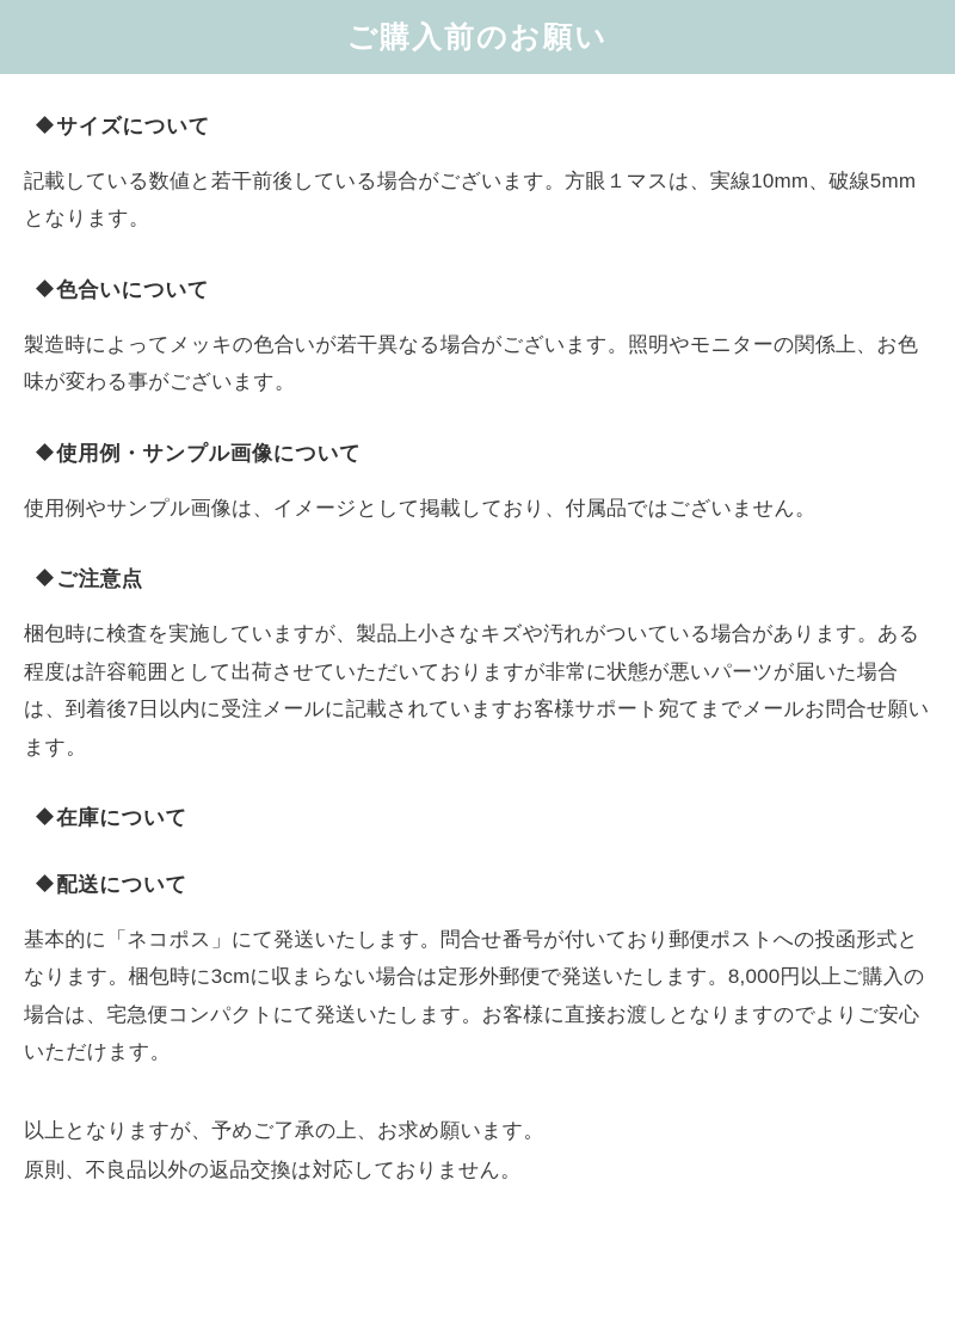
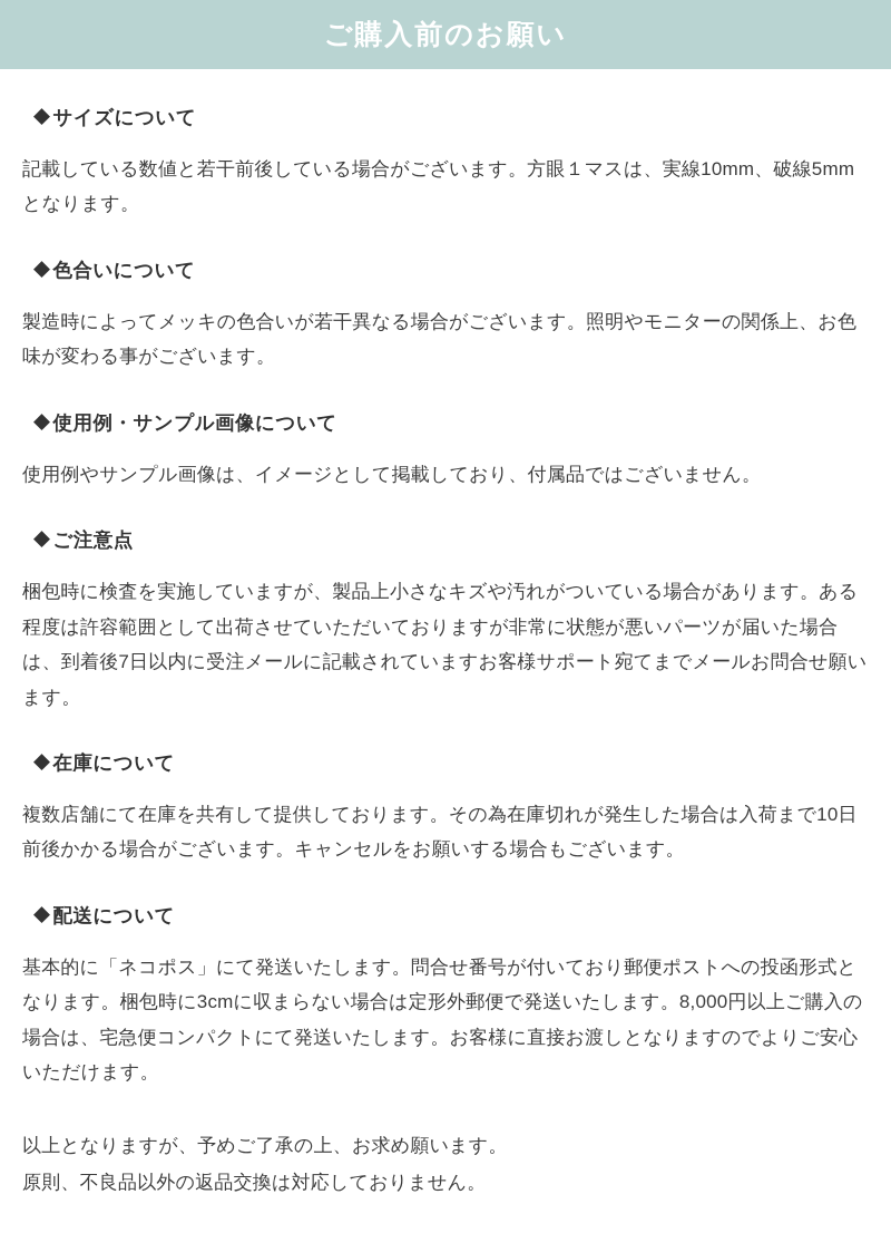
  ご購入前のお願い
  ◆サイズについて
  記載している数値と若干前後している場合がございます。方眼１マスは、実線10mm、破線5mmとなります。
  ◆色合いについて
  製造時によってメッキの色合いが若干異なる場合がございます。照明やモニターの関係上、お色味が変わる事がございます。
  ◆使用例・サンプル画像について
  使用例やサンプル画像は、イメージとして掲載しており、付属品ではございません。
  ◆ご注意点
  梱包時に検査を実施していますが、製品上小さなキズや汚れがついている場合があります。ある程度は許容範囲として出荷させていただいておりますが非常に状態が悪いパーツが届いた場合は、到着後7日以内に受注メールに記載されていますお客様サポート宛てまでメールお問合せ願います。
  ◆在庫について
+ 複数店舗にて在庫を共有して提供しております。その為在庫切れが発生した場合は入荷まで10日前後かかる場合がございます。キャンセルをお願いする場合もございます。
  ◆配送について
  基本的に「ネコポス」にて発送いたします。問合せ番号が付いており郵便ポストへの投函形式となります。梱包時に3cmに収まらない場合は定形外郵便で発送いたします。8,000円以上ご購入の場合は、宅急便コンパクトにて発送いたします。お客様に直接お渡しとなりますのでよりご安心いただけます。
  以上となりますが、予めご了承の上、お求め願います。
  原則、不良品以外の返品交換は対応しておりません。
